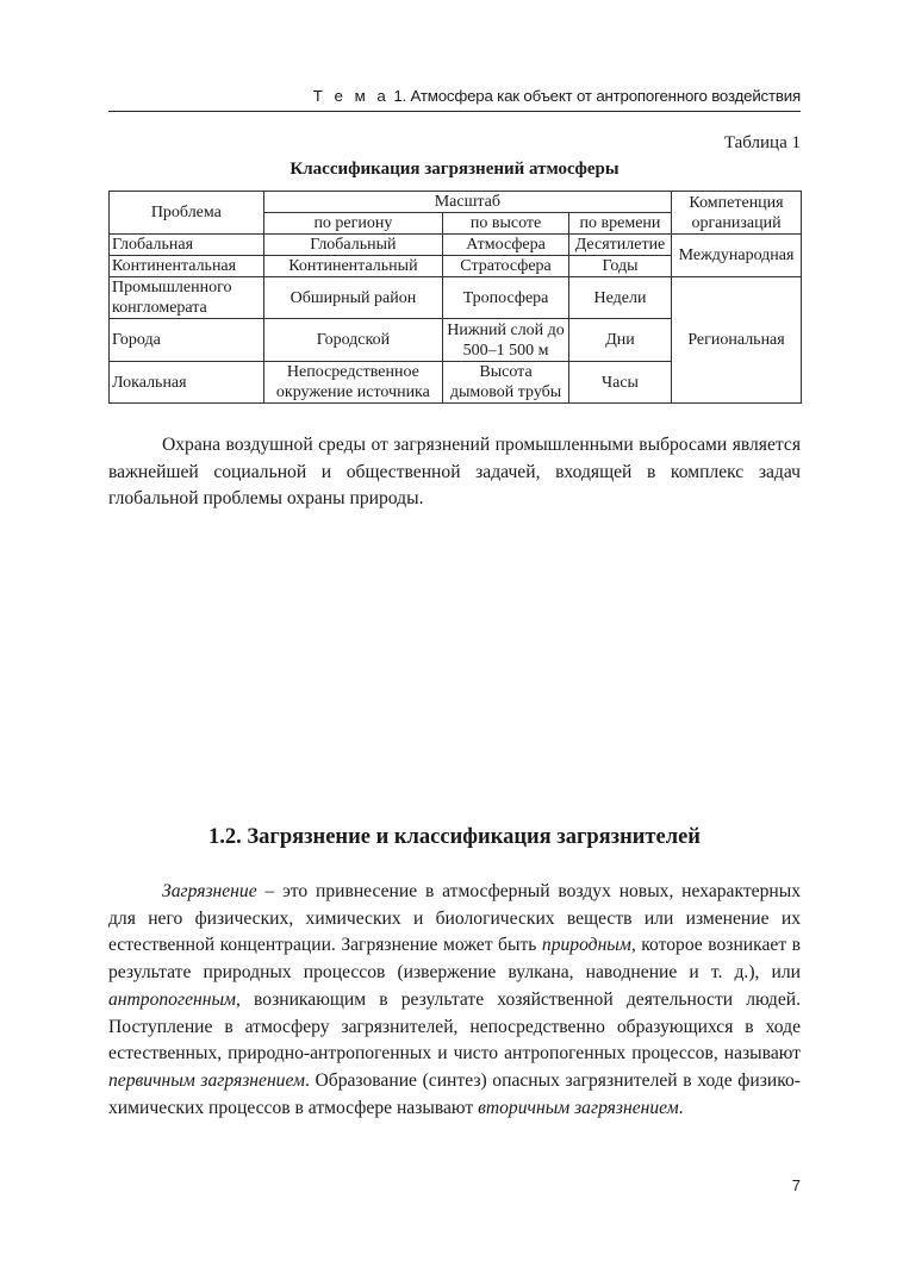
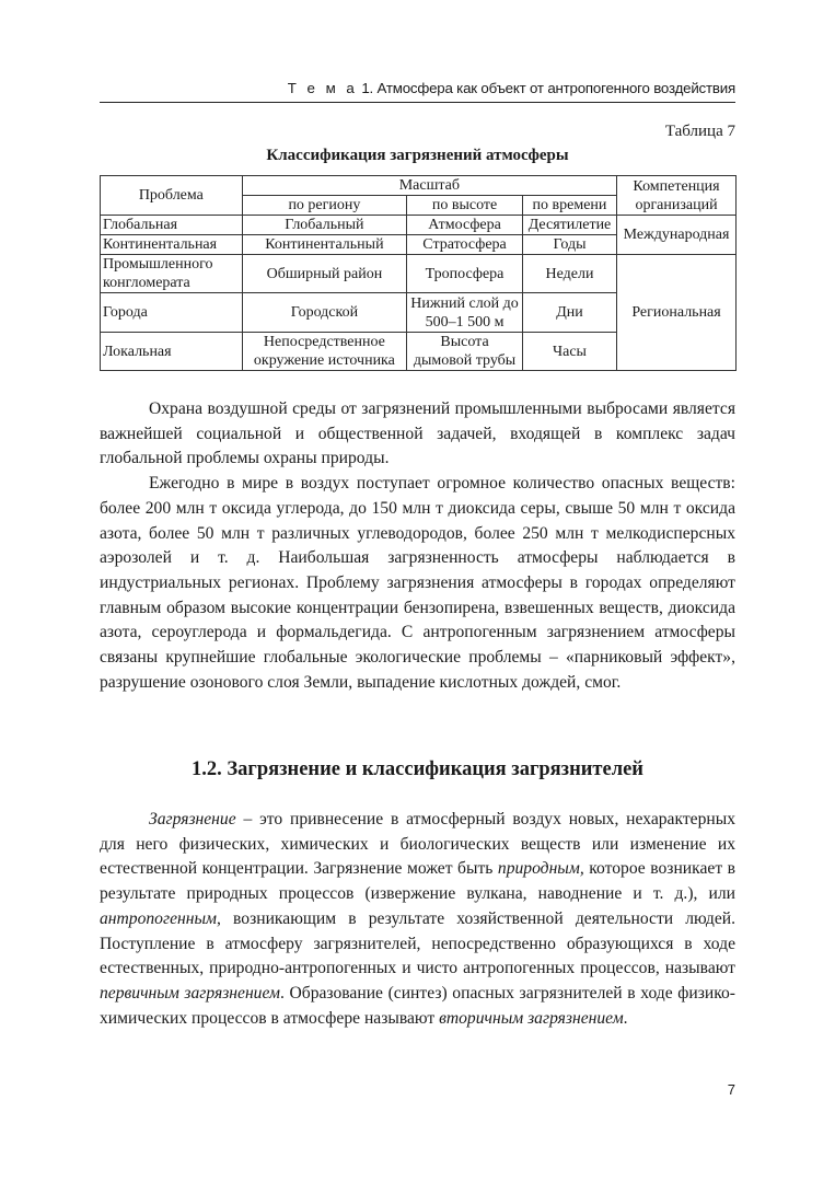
  Т е м а 1. Атмосфера как объект от антропогенного воздействия
- Таблица 1
+ Таблица 7
  Классификация загрязнений атмосферы
  Проблема	Масштаб	Компетенция организаций
  по региону	по высоте	по времени
  Глобальная	Глобальный	Атмосфера	Десятилетие	Международная
  Континентальная	Континентальный	Стратосфера	Годы
  Промышленного конгломерата	Обширный район	Тропосфера	Недели	Региональная
  Города	Городской	Нижний слой до 500–1 500 м	Дни
  Локальная	Непосредственное окружение источника	Высота дымовой трубы	Часы
  Охрана воздушной среды от загрязнений промышленными выбросами является важнейшей социальной и общественной задачей, входящей в комплекс задач глобальной проблемы охраны природы.
+ Ежегодно в мире в воздух поступает огромное количество опасных веществ: более 200 млн т оксида углерода, до 150 млн т диоксида серы, свыше 50 млн т оксида азота, более 50 млн т различных углеводородов, более 250 млн т мелкодисперсных аэрозолей и т. д. Наибольшая загрязненность атмосферы наблюдается в индустриальных регионах. Проблему загрязнения атмосферы в городах определяют главным образом высокие концентрации бензопирена, взвешенных веществ, диоксида азота, сероуглерода и формальдегида. С антропогенным загрязнением атмосферы связаны крупнейшие глобальные экологические проблемы – «парниковый эффект», разрушение озонового слоя Земли, выпадение кислотных дождей, смог.
  1.2. Загрязнение и классификация загрязнителей
  Загрязнение – это привнесение в атмосферный воздух новых, нехарактерных для него физических, химических и биологических веществ или изменение их естественной концентрации. Загрязнение может быть природным, которое возникает в результате природных процессов (извержение вулкана, наводнение и т. д.), или антропогенным, возникающим в результате хозяйственной деятельности людей. Поступление в атмосферу загрязнителей, непосредственно образующихся в ходе естественных, природно-антропогенных и чисто антропогенных процессов, называют первичным загрязнением. Образование (синтез) опасных загрязнителей в ходе физико-химических процессов в атмосфере называют вторичным загрязнением.
  7
